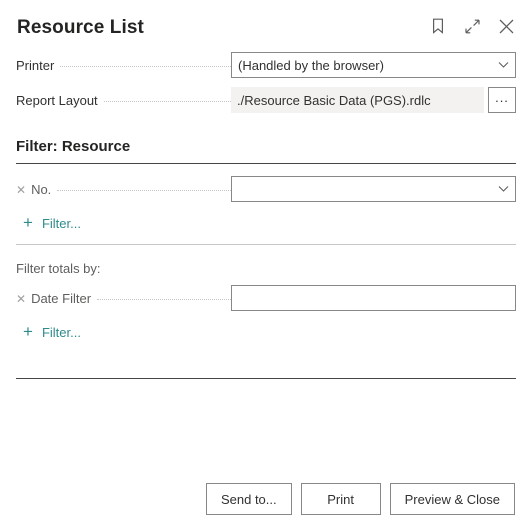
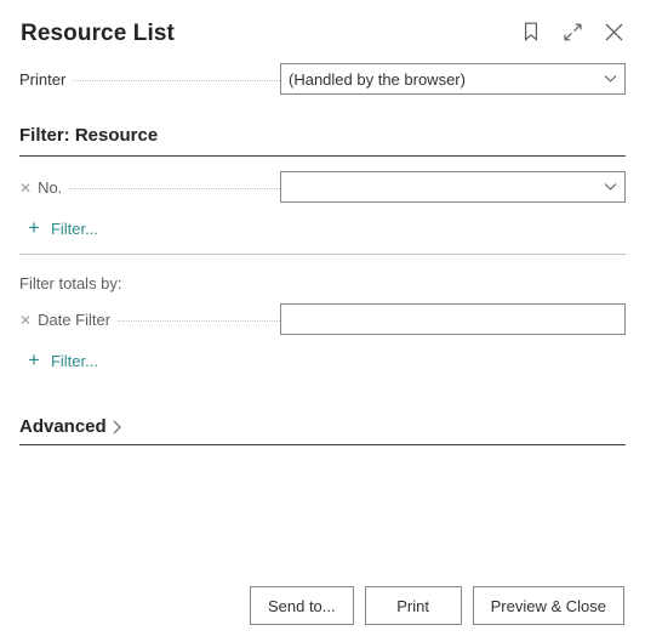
  Resource List
  Printer
  (Handled by the browser)
- Report Layout
- ./Resource Basic Data (PGS).rdlc
- ...
  Filter: Resource
  ✕
  No.
  +
  Filter...
  Filter totals by:
  ✕
  Date Filter
  +
  Filter...
+ Advanced
  Send to...
  Print
  Preview & Close
